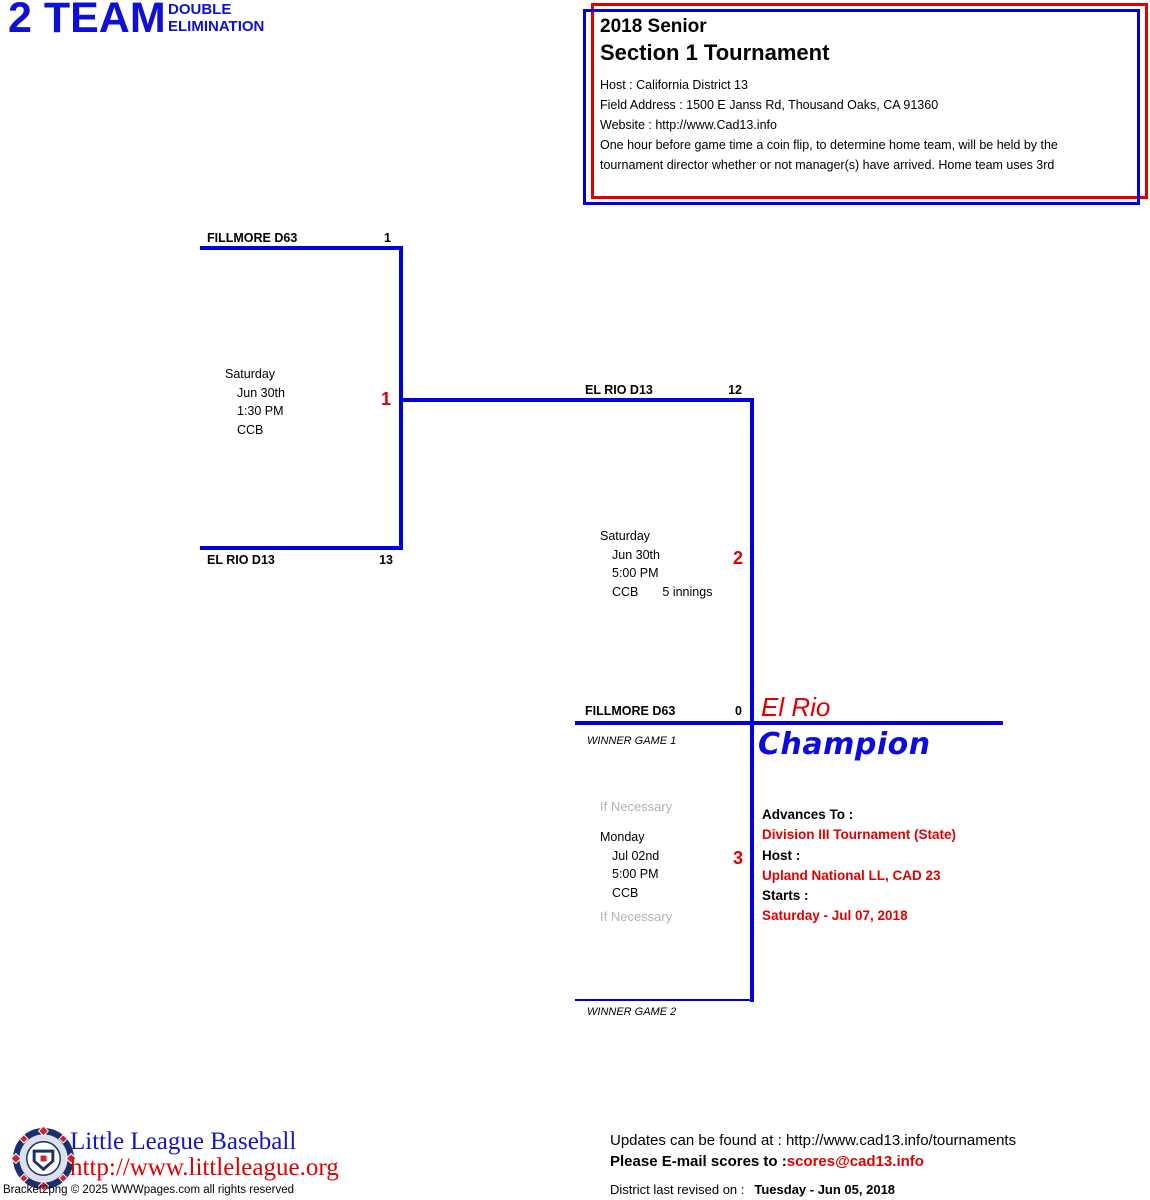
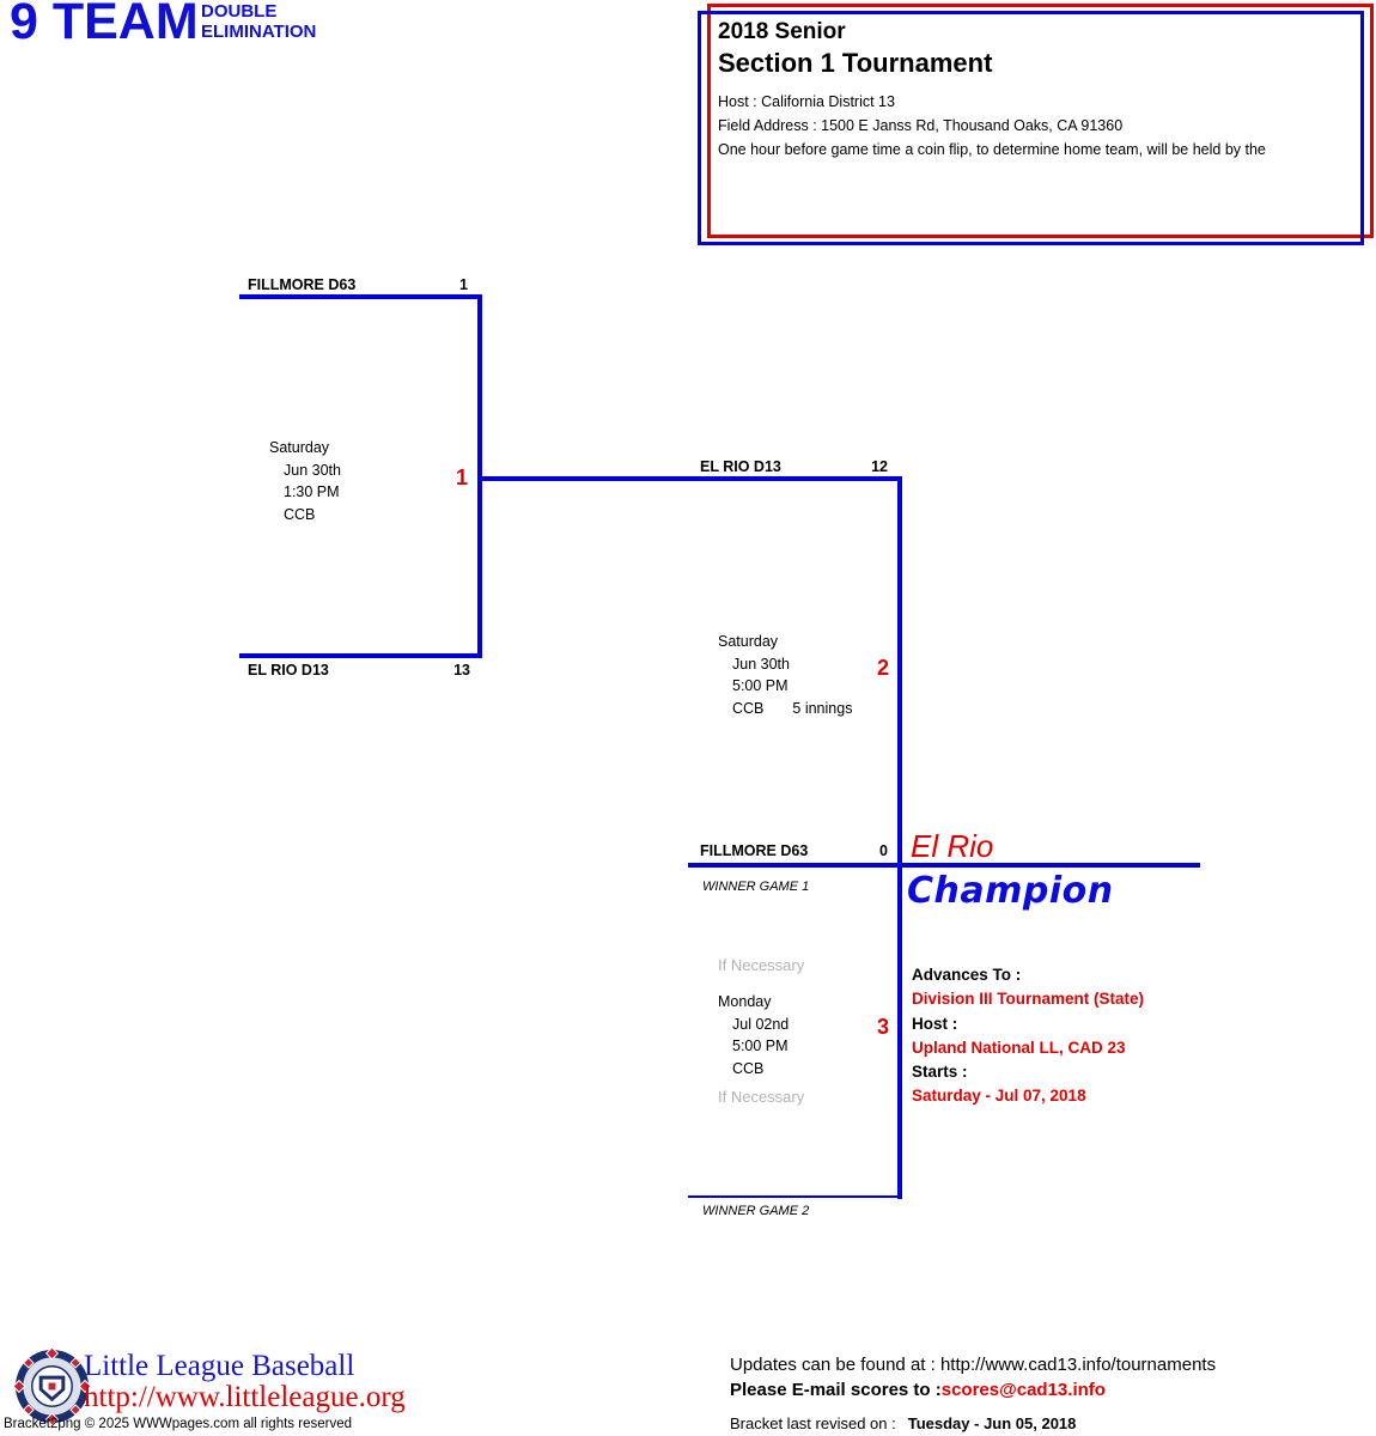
- 2 TEAM
+ 9 TEAM
  DOUBLE
  ELIMINATION
  2018 Senior
  Section 1 Tournament
  Host : California District 13
  Field Address : 1500 E Janss Rd, Thousand Oaks, CA 91360
- Website : http://www.Cad13.info
  One hour before game time a coin flip, to determine home team, will be held by the
- tournament director whether or not manager(s) have arrived. Home team uses 3rd
  FILLMORE D63
  1
  EL RIO D13
  13
  Saturday
  Jun 30th
  1:30 PM
  CCB
  1
  EL RIO D13
  12
  FILLMORE D63
  0
  WINNER GAME 1
  Saturday
  Jun 30th
  5:00 PM
  CCB 5 innings
  2
  If Necessary
  Monday
  Jul 02nd
  5:00 PM
  CCB
  If Necessary
  3
  WINNER GAME 2
  El Rio
  Champion
  Advances To :
  Division III Tournament (State)
  Host :
  Upland National LL, CAD 23
  Starts :
  Saturday - Jul 07, 2018
  Little League Baseball
  http://www.littleleague.org
  Bracket2png © 2025 WWWpages.com all rights reserved
  Updates can be found at : http://www.cad13.info/tournaments
  Please E-mail scores to :scores@cad13.info
- District last revised on : Tuesday - Jun 05, 2018
+ Bracket last revised on : Tuesday - Jun 05, 2018
